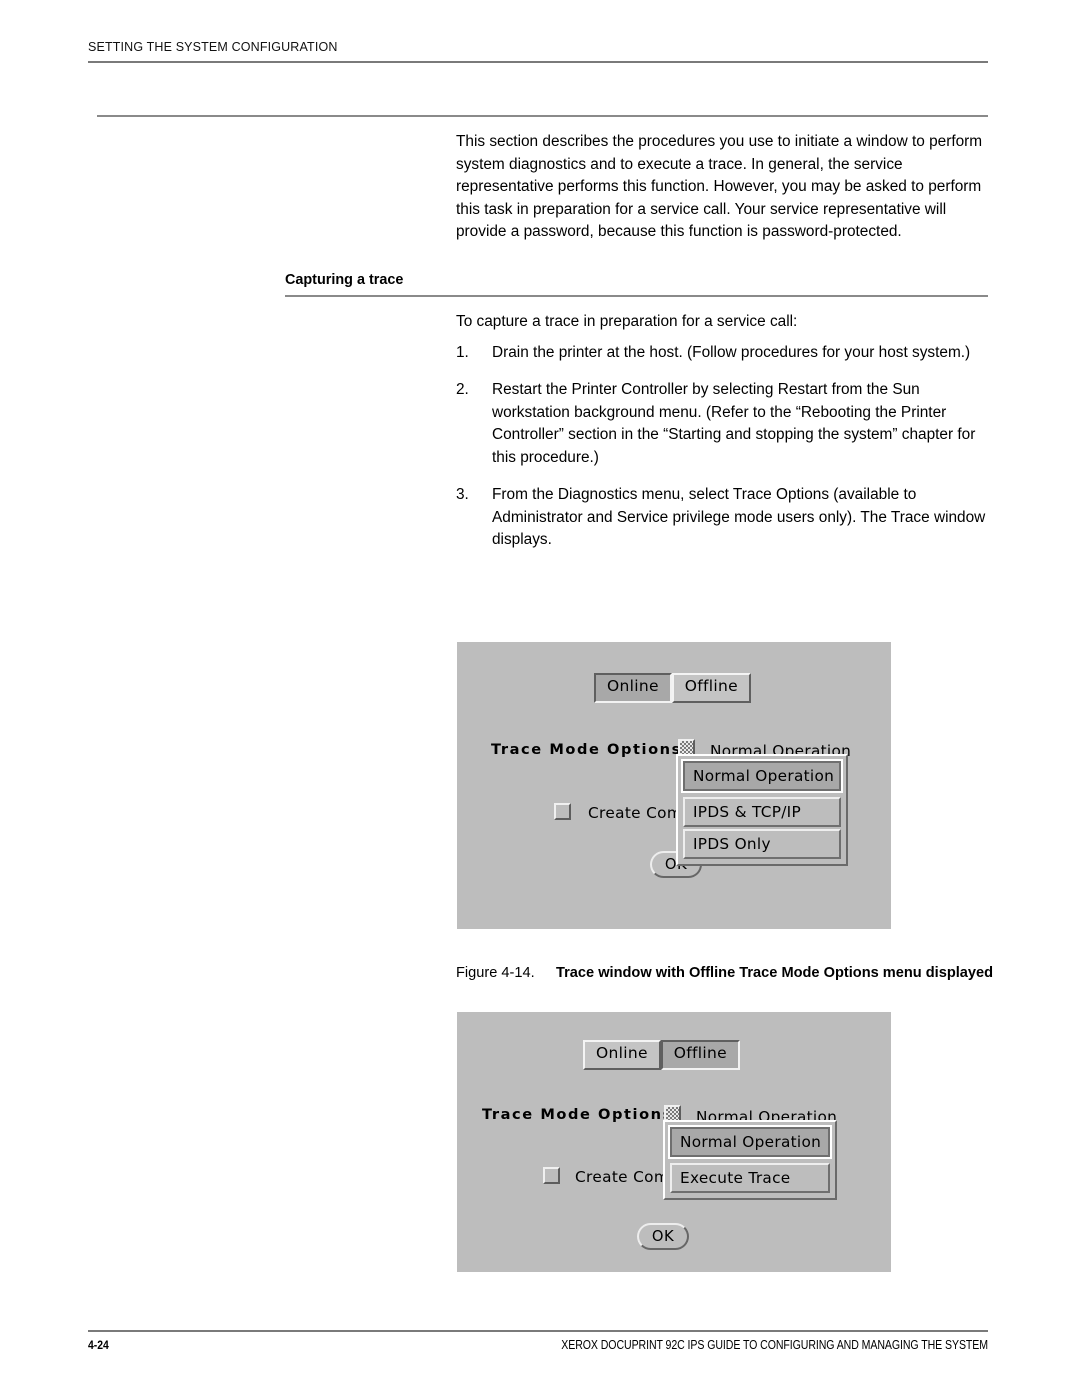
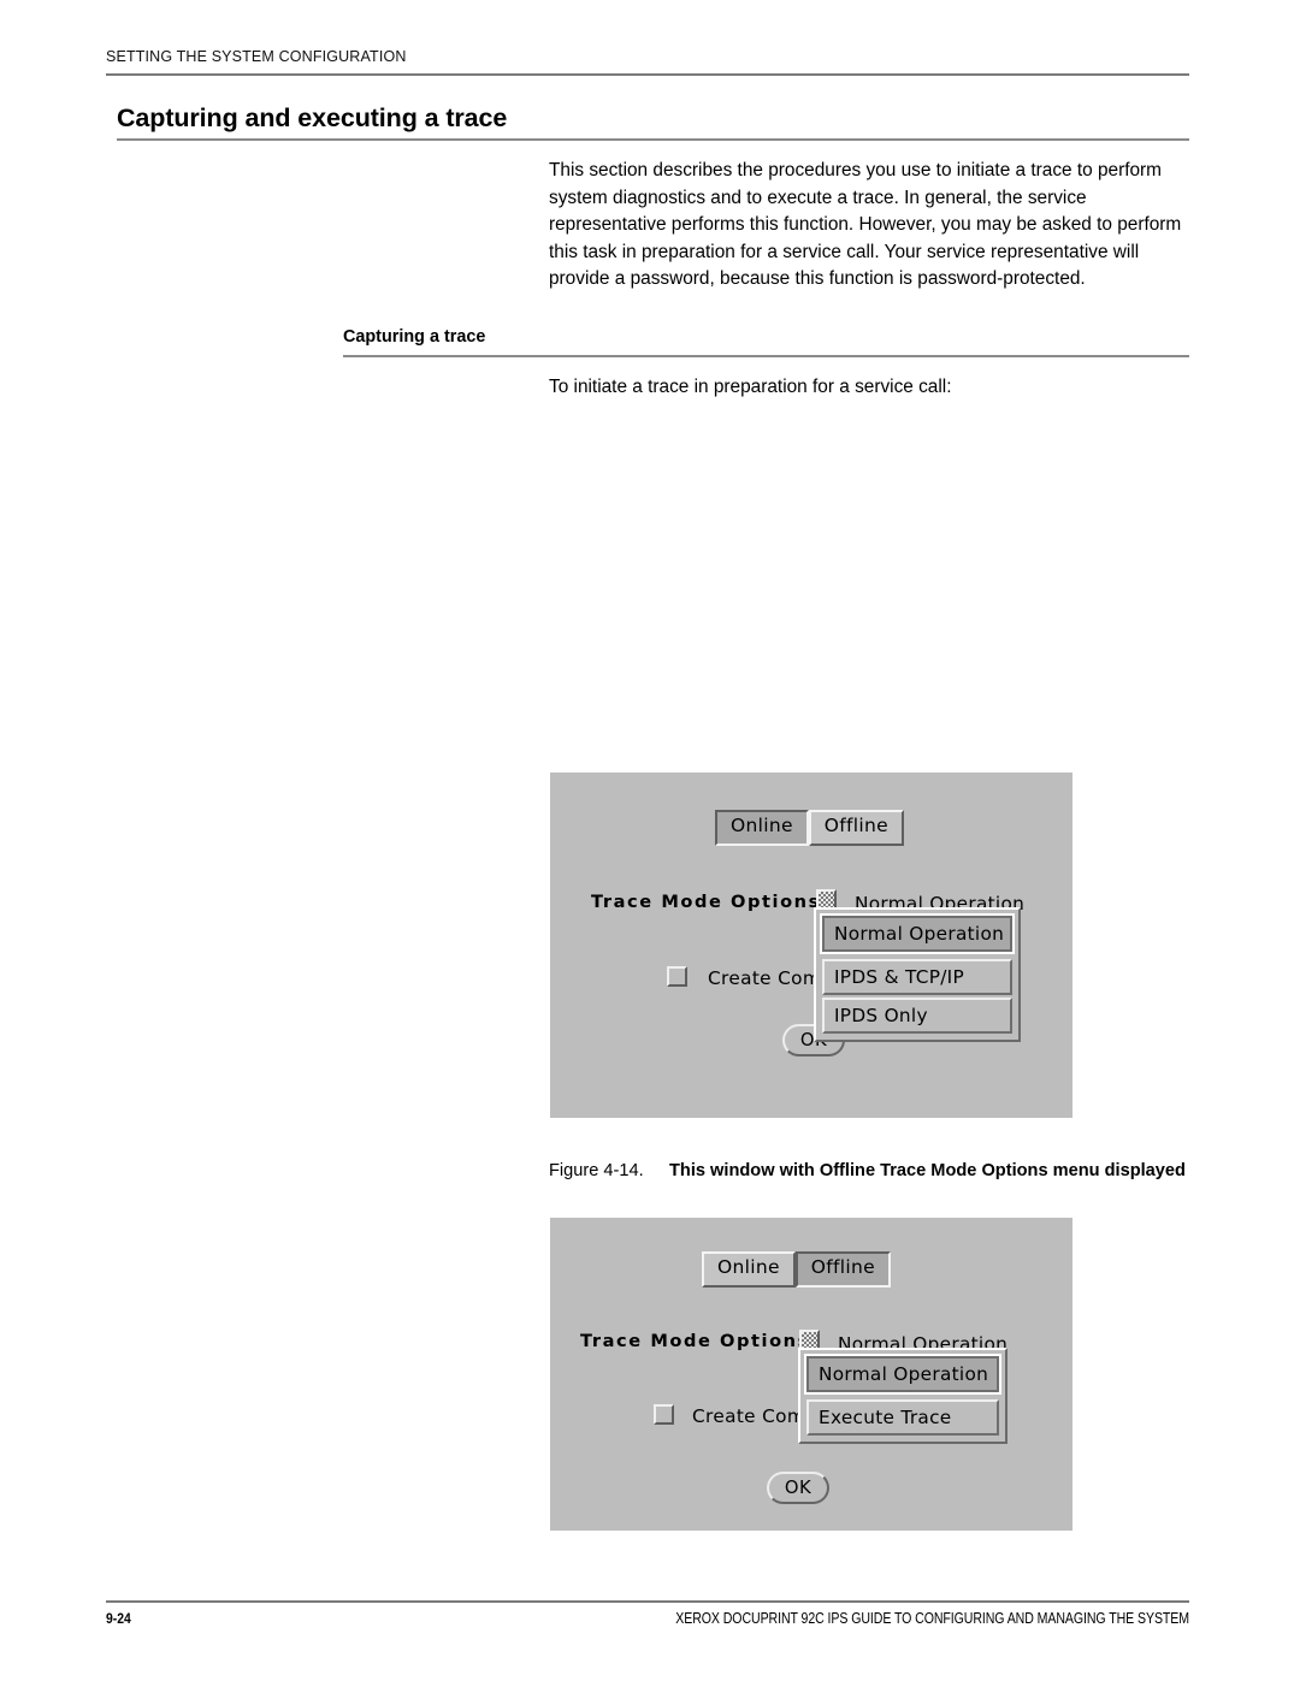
  SETTING THE SYSTEM CONFIGURATION
+ Capturing and executing a trace
- This section describes the procedures you use to initiate a window to perform system diagnostics and to execute a trace. In general, the service representative performs this function. However, you may be asked to perform this task in preparation for a service call. Your service representative will provide a password, because this function is password-protected.
+ This section describes the procedures you use to initiate a trace to perform system diagnostics and to execute a trace. In general, the service representative performs this function. However, you may be asked to perform this task in preparation for a service call. Your service representative will provide a password, because this function is password-protected.
  Capturing a trace
- To capture a trace in preparation for a service call:
+ To initiate a trace in preparation for a service call:
- 1.
- Drain the printer at the host. (Follow procedures for your host system.)
- 2.
- Restart the Printer Controller by selecting Restart from the Sun workstation background menu. (Refer to the “Rebooting the Printer Controller” section in the “Starting and stopping the system” chapter for this procedure.)
- 3.
- From the Diagnostics menu, select Trace Options (available to Administrator and Service privilege mode users only). The Trace window displays.
  Online
  Offline
  Trace Mode Options
  Normal Operation
  Create Com
  Normal Operation
  IPDS & TCP/IP
  IPDS Only
  Figure 4-14.
- Trace window with Offline Trace Mode Options menu displayed
+ This window with Offline Trace Mode Options menu displayed
  Online
  Offline
  Trace Mode Option
  Normal Operation
  Create Com
  Normal Operation
  Execute Trace
  OK
- 4-24
+ 9-24
  XEROX DOCUPRINT 92C IPS GUIDE TO CONFIGURING AND MANAGING THE SYSTEM
